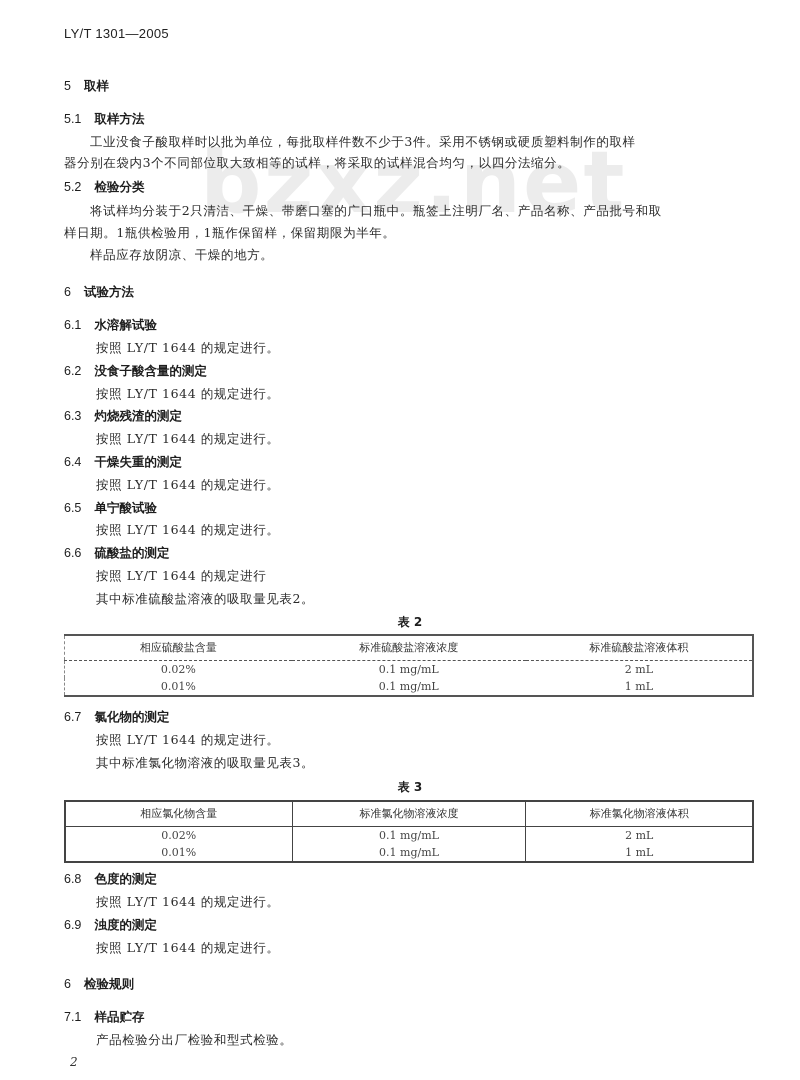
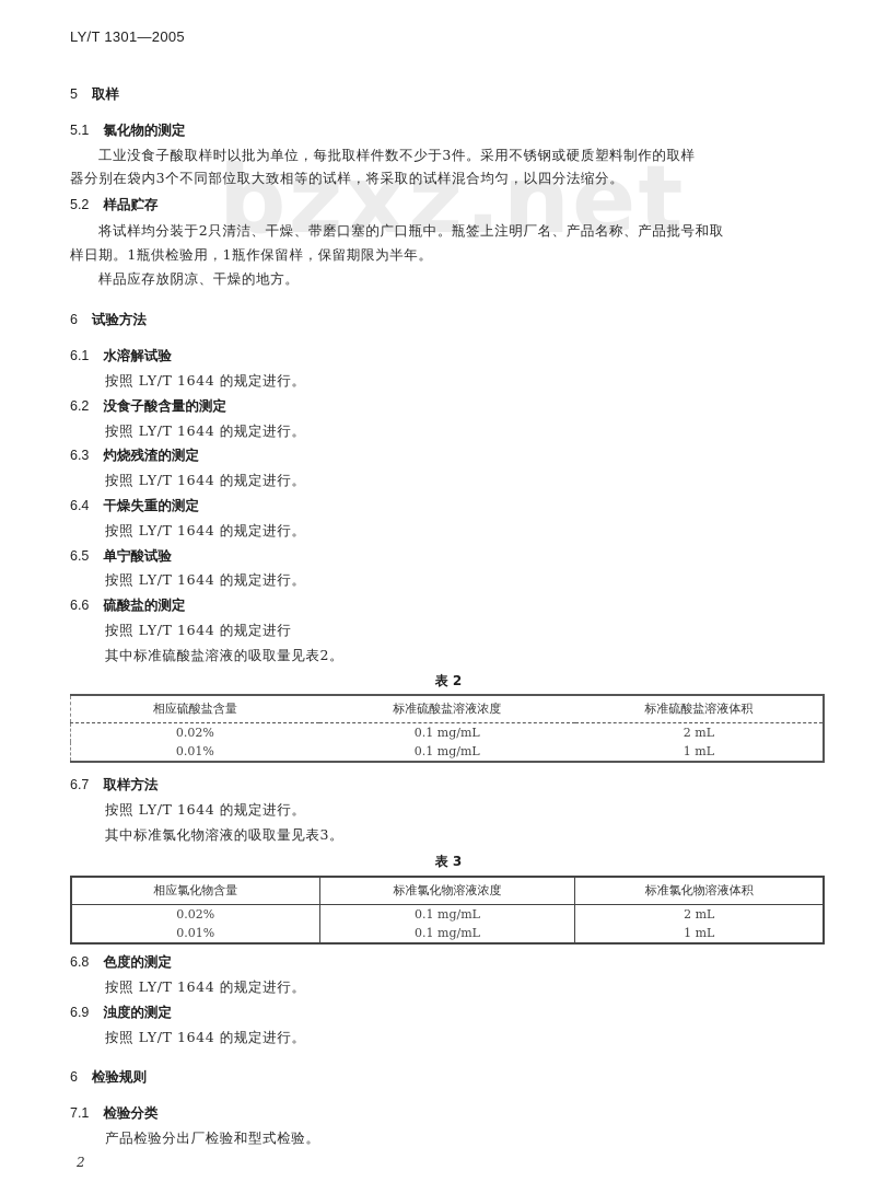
  LY/T 1301—2005
  bzxz.net
  5 取样
- 5.1 取样方法
+ 5.1 氯化物的测定
  工业没食子酸取样时以批为单位，每批取样件数不少于3件。采用不锈钢或硬质塑料制作的取样
  器分别在袋内3个不同部位取大致相等的试样，将采取的试样混合均匀，以四分法缩分。
- 5.2 检验分类
+ 5.2 样品贮存
  将试样均分装于2只清洁、干燥、带磨口塞的广口瓶中。瓶签上注明厂名、产品名称、产品批号和取
  样日期。1瓶供检验用，1瓶作保留样，保留期限为半年。
  样品应存放阴凉、干燥的地方。
  6 试验方法
  6.1 水溶解试验
  按照 LY/T 1644 的规定进行。
  6.2 没食子酸含量的测定
  按照 LY/T 1644 的规定进行。
  6.3 灼烧残渣的测定
  按照 LY/T 1644 的规定进行。
  6.4 干燥失重的测定
  按照 LY/T 1644 的规定进行。
  6.5 单宁酸试验
  按照 LY/T 1644 的规定进行。
  6.6 硫酸盐的测定
  按照 LY/T 1644 的规定进行
  其中标准硫酸盐溶液的吸取量见表2。
  表 2
  相应硫酸盐含量	标准硫酸盐溶液浓度	标准硫酸盐溶液体积
  0.02%	0.1 mg/mL	2 mL
  0.01%	0.1 mg/mL	1 mL
- 6.7 氯化物的测定
+ 6.7 取样方法
  按照 LY/T 1644 的规定进行。
  其中标准氯化物溶液的吸取量见表3。
  表 3
  相应氯化物含量	标准氯化物溶液浓度	标准氯化物溶液体积
  0.02%	0.1 mg/mL	2 mL
  0.01%	0.1 mg/mL	1 mL
  6.8 色度的测定
  按照 LY/T 1644 的规定进行。
  6.9 浊度的测定
  按照 LY/T 1644 的规定进行。
  6 检验规则
- 7.1 样品贮存
+ 7.1 检验分类
  产品检验分出厂检验和型式检验。
  2
